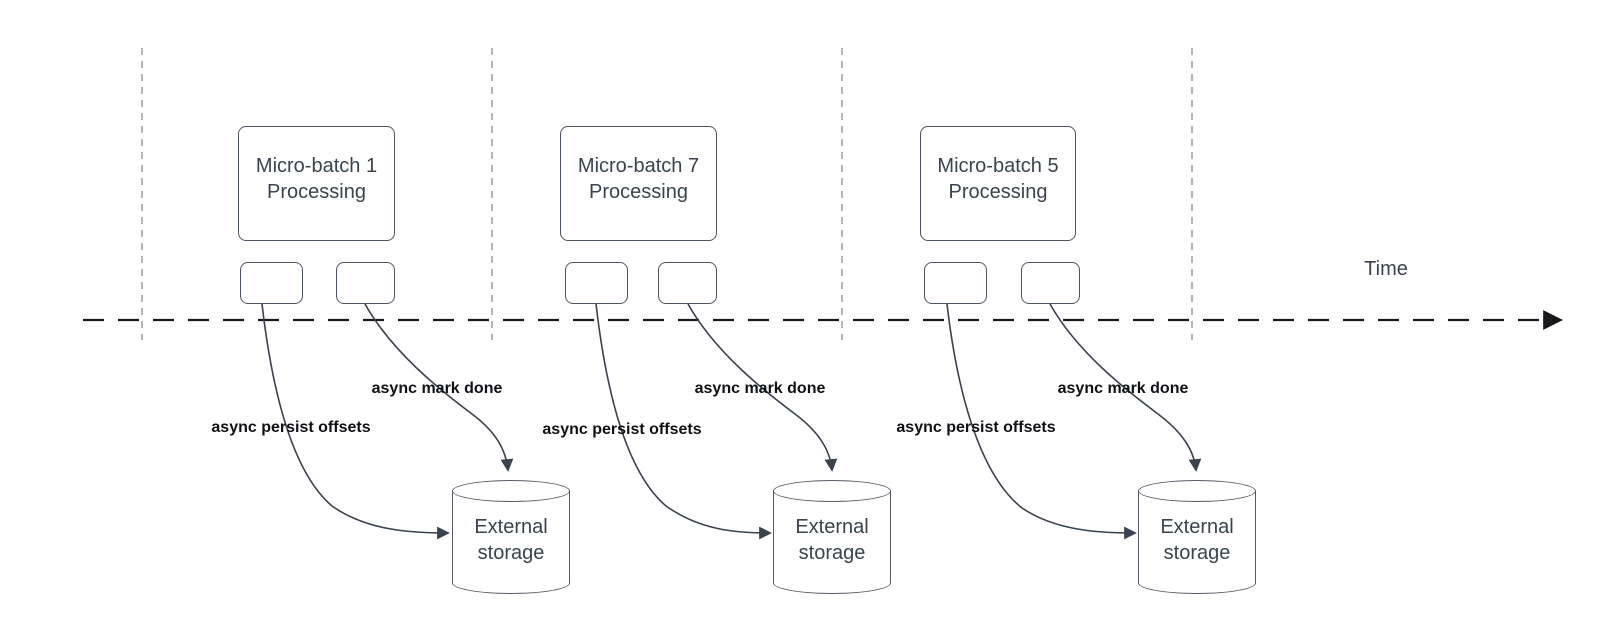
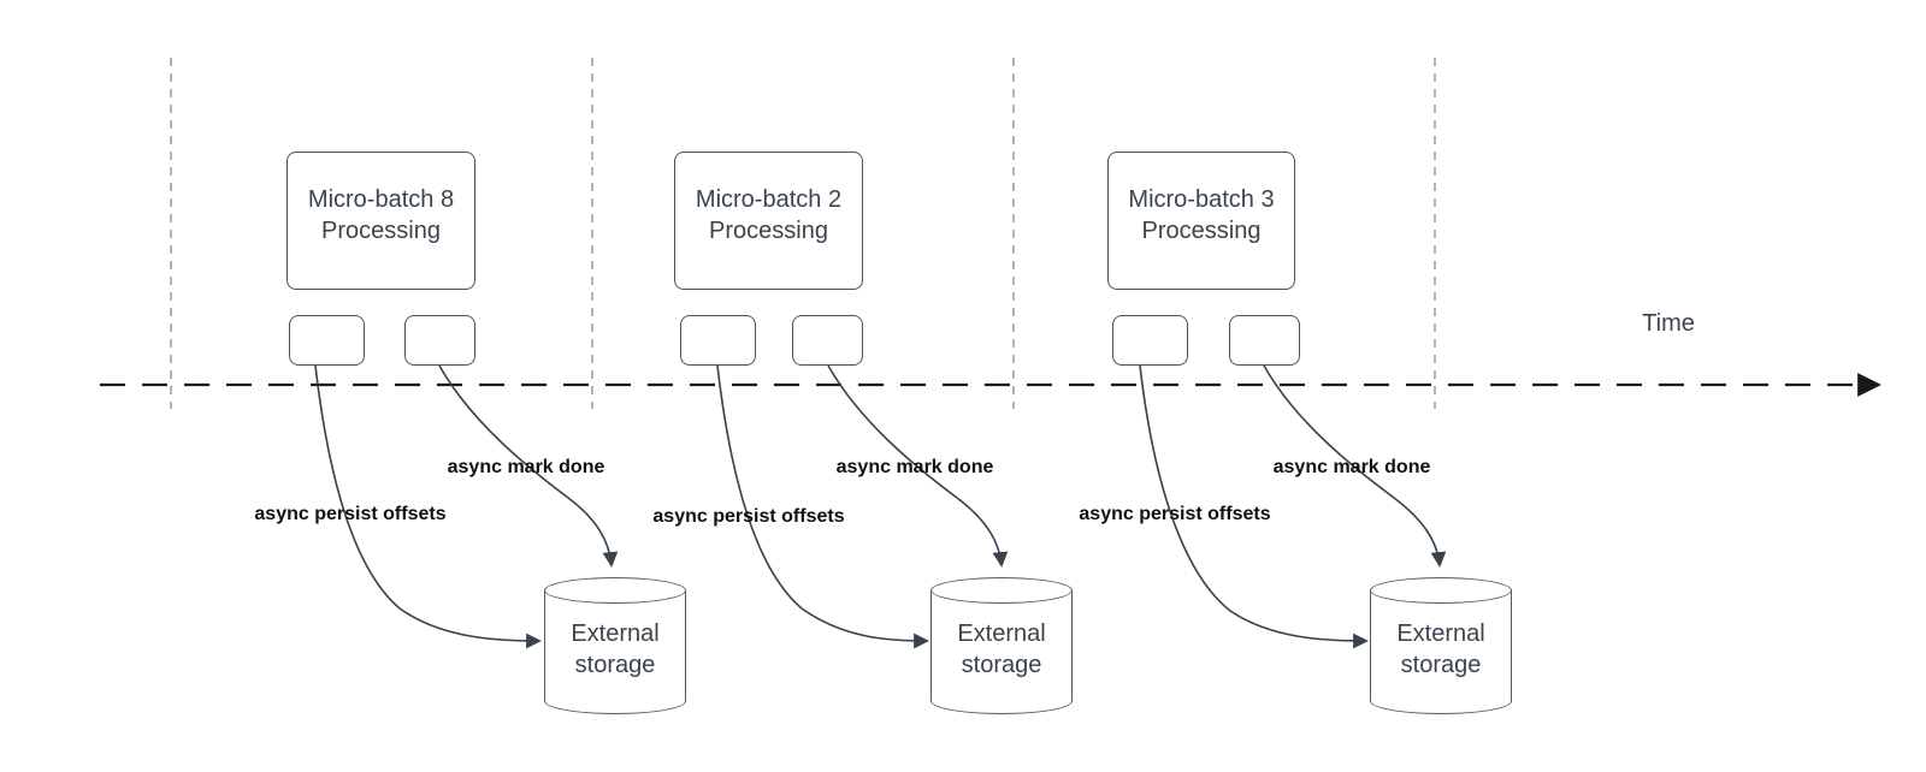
- Micro-batch 1
+ Micro-batch 8
  Processing
  async persist offsets
  async mark done
  External
  storage
- Micro-batch 7
+ Micro-batch 2
  Processing
  async persist offsets
  async mark done
  External
  storage
- Micro-batch 5
+ Micro-batch 3
  Processing
  async persist offsets
  async mark done
  External
  storage
  Time
